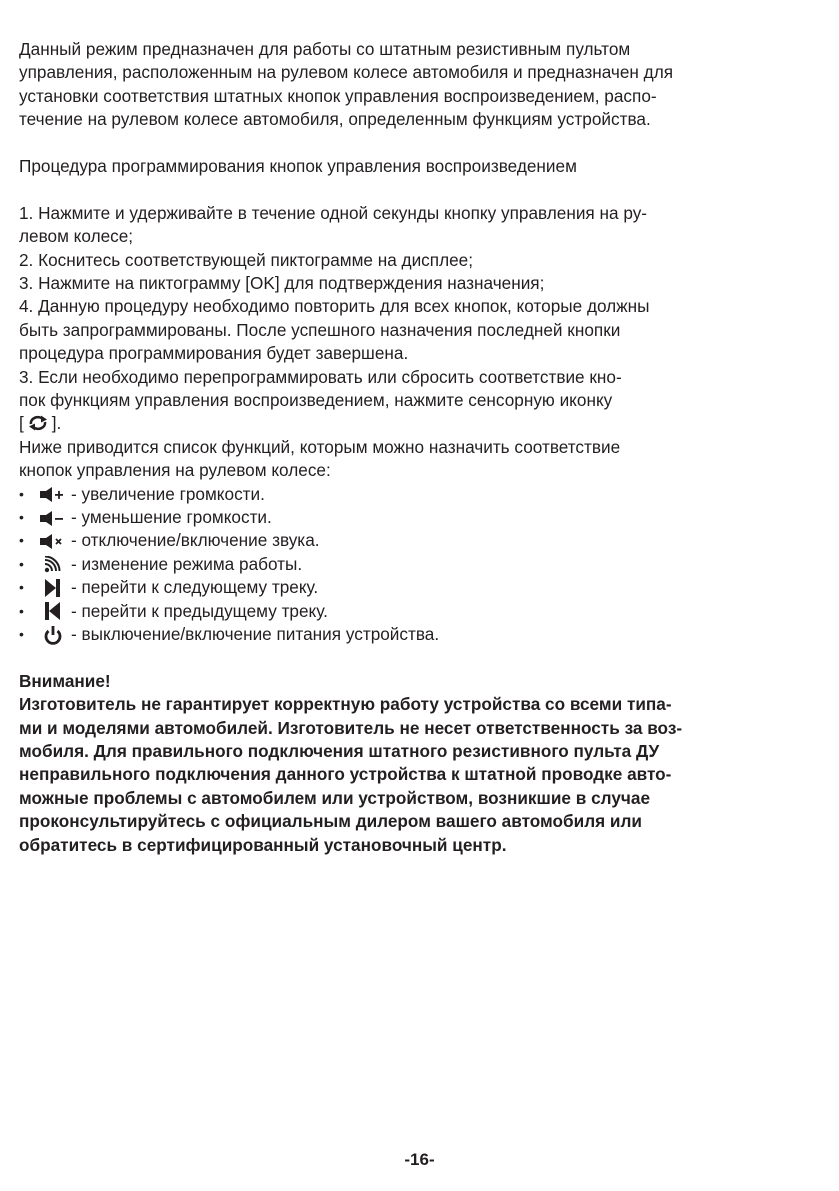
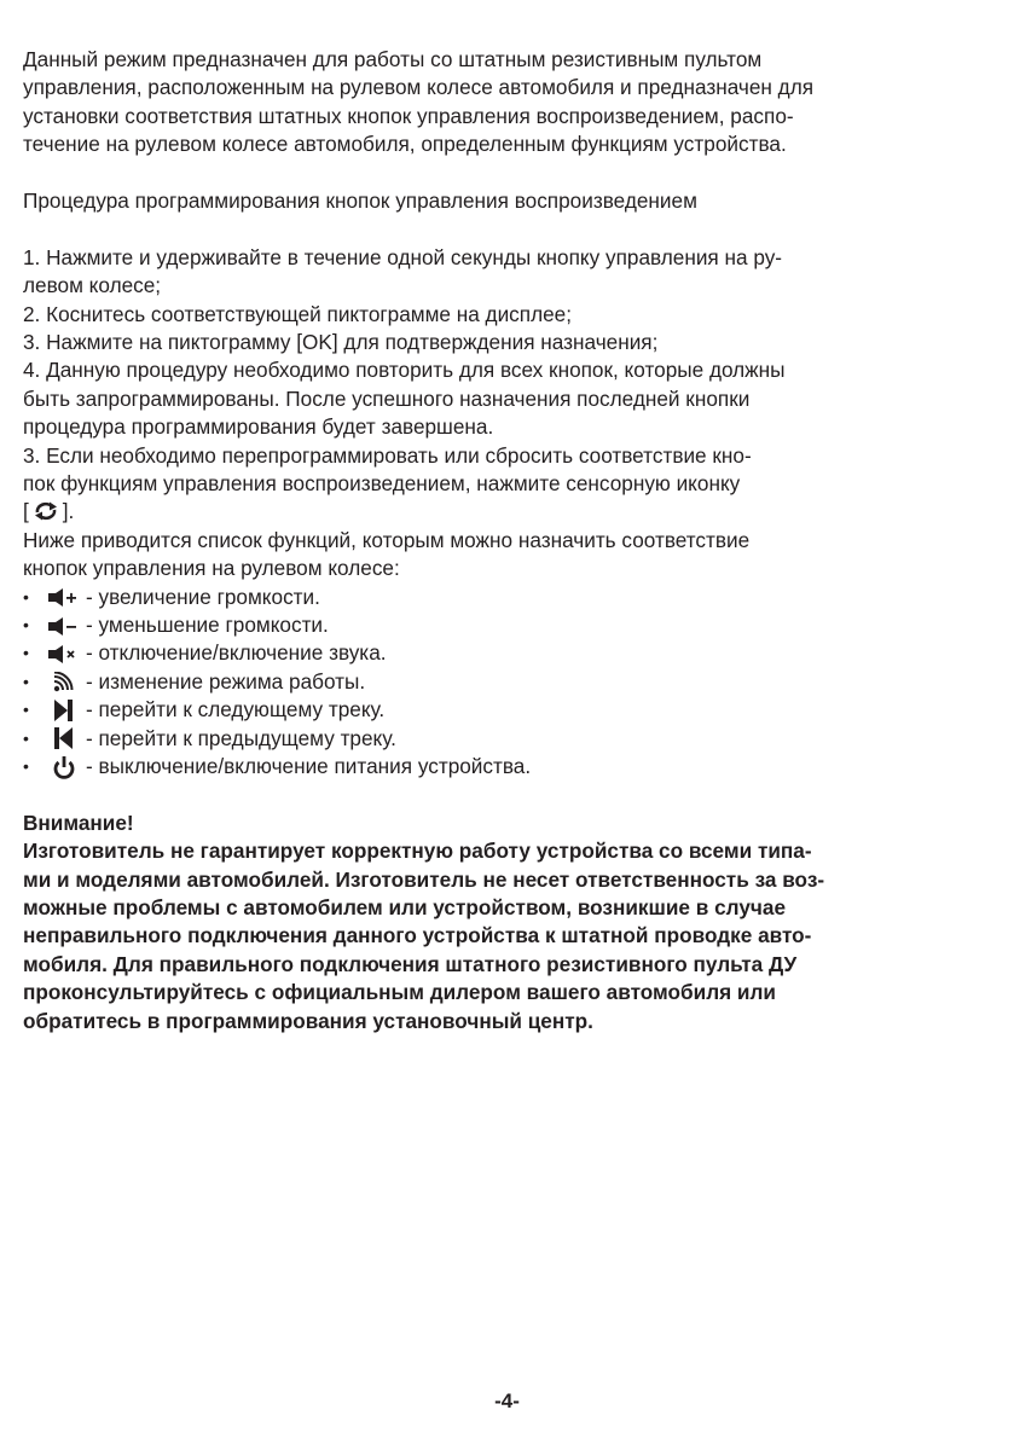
  Данный режим предназначен для работы со штатным резистивным пультом
  управления, расположенным на рулевом колесе автомобиля и предназначен для
  установки соответствия штатных кнопок управления воспроизведением, распо-
  течение на рулевом колесе автомобиля, определенным функциям устройства.
  Процедура программирования кнопок управления воспроизведением
  1. Нажмите и удерживайте в течение одной секунды кнопку управления на ру-
  левом колесе;
  2. Коснитесь соответствующей пиктограмме на дисплее;
  3. Нажмите на пиктограмму [OK] для подтверждения назначения;
  4. Данную процедуру необходимо повторить для всех кнопок, которые должны
  быть запрограммированы. После успешного назначения последней кнопки
  процедура программирования будет завершена.
  3. Если необходимо перепрограммировать или сбросить соответствие кно-
  пок функциям управления воспроизведением, нажмите сенсорную иконку
  [ ].
  Ниже приводится список функций, которым можно назначить соответствие
  кнопок управления на рулевом колесе:
  •
  - увеличение громкости.
  •
  - уменьшение громкости.
  •
  - отключение/включение звука.
  •
  - изменение режима работы.
  •
  - перейти к следующему треку.
  •
  - перейти к предыдущему треку.
  •
  - выключение/включение питания устройства.
  Внимание!
  Изготовитель не гарантирует корректную работу устройства со всеми типа-
  ми и моделями автомобилей. Изготовитель не несет ответственность за воз-
- мобиля. Для правильного подключения штатного резистивного пульта ДУ
+ можные проблемы с автомобилем или устройством, возникшие в случае
  неправильного подключения данного устройства к штатной проводке авто-
- можные проблемы с автомобилем или устройством, возникшие в случае
+ мобиля. Для правильного подключения штатного резистивного пульта ДУ
  проконсультируйтесь с официальным дилером вашего автомобиля или
- обратитесь в сертифицированный установочный центр.
+ обратитесь в программирования установочный центр.
- -16-
+ -4-
